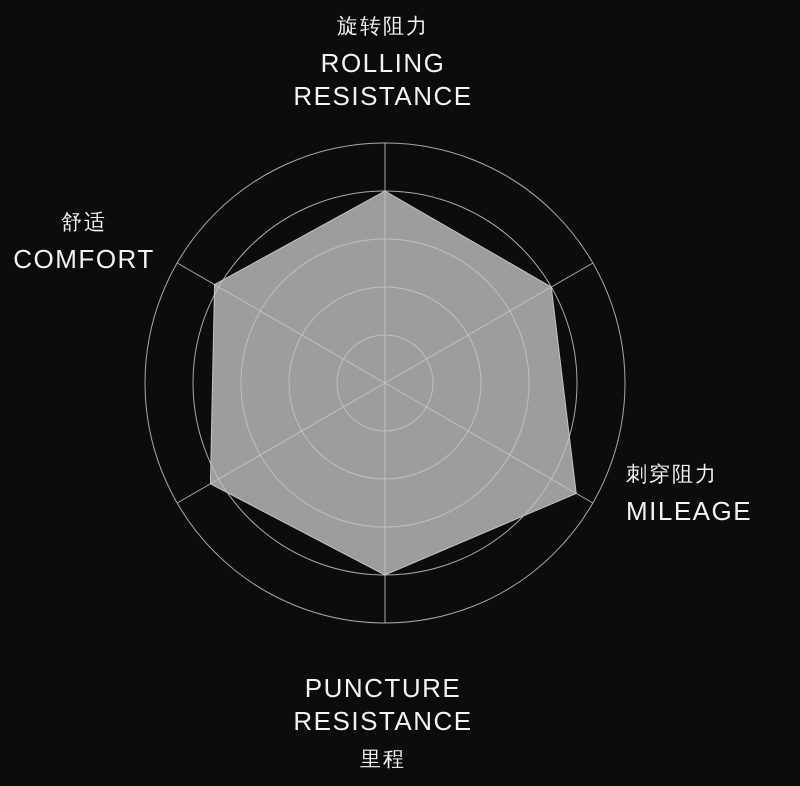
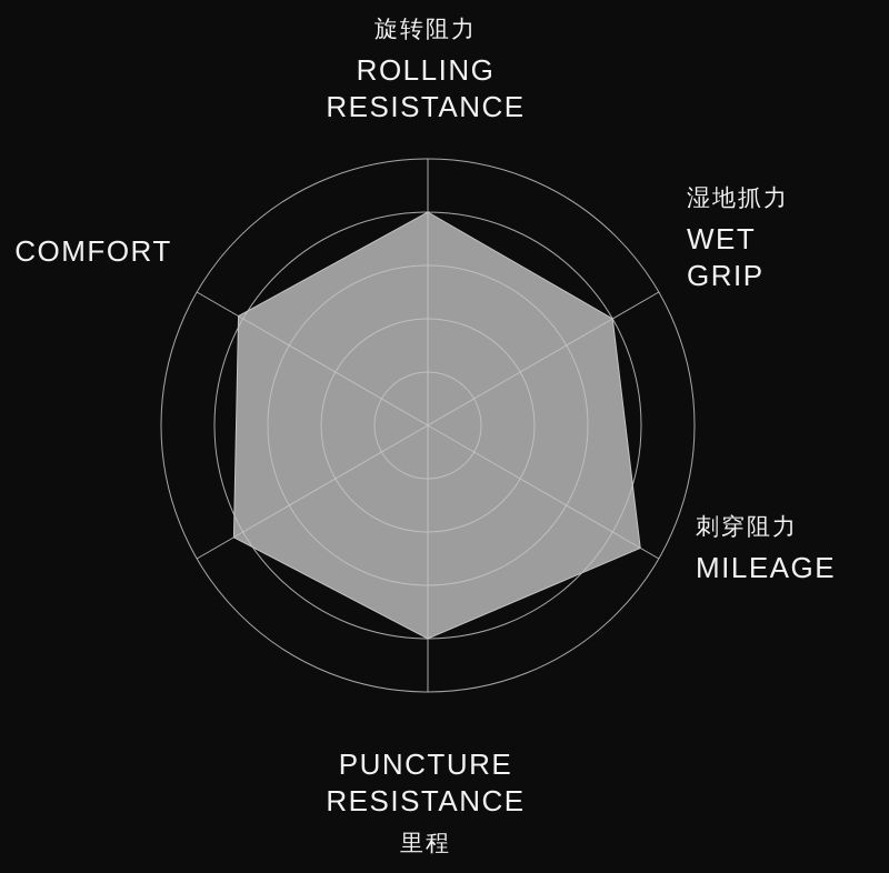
  旋转阻力
  ROLLING
  RESISTANCE
+ 湿地抓力
+ WET
+ GRIP
  刺穿阻力
  MILEAGE
  PUNCTURE
  RESISTANCE
  里程
- 舒适
  COMFORT
